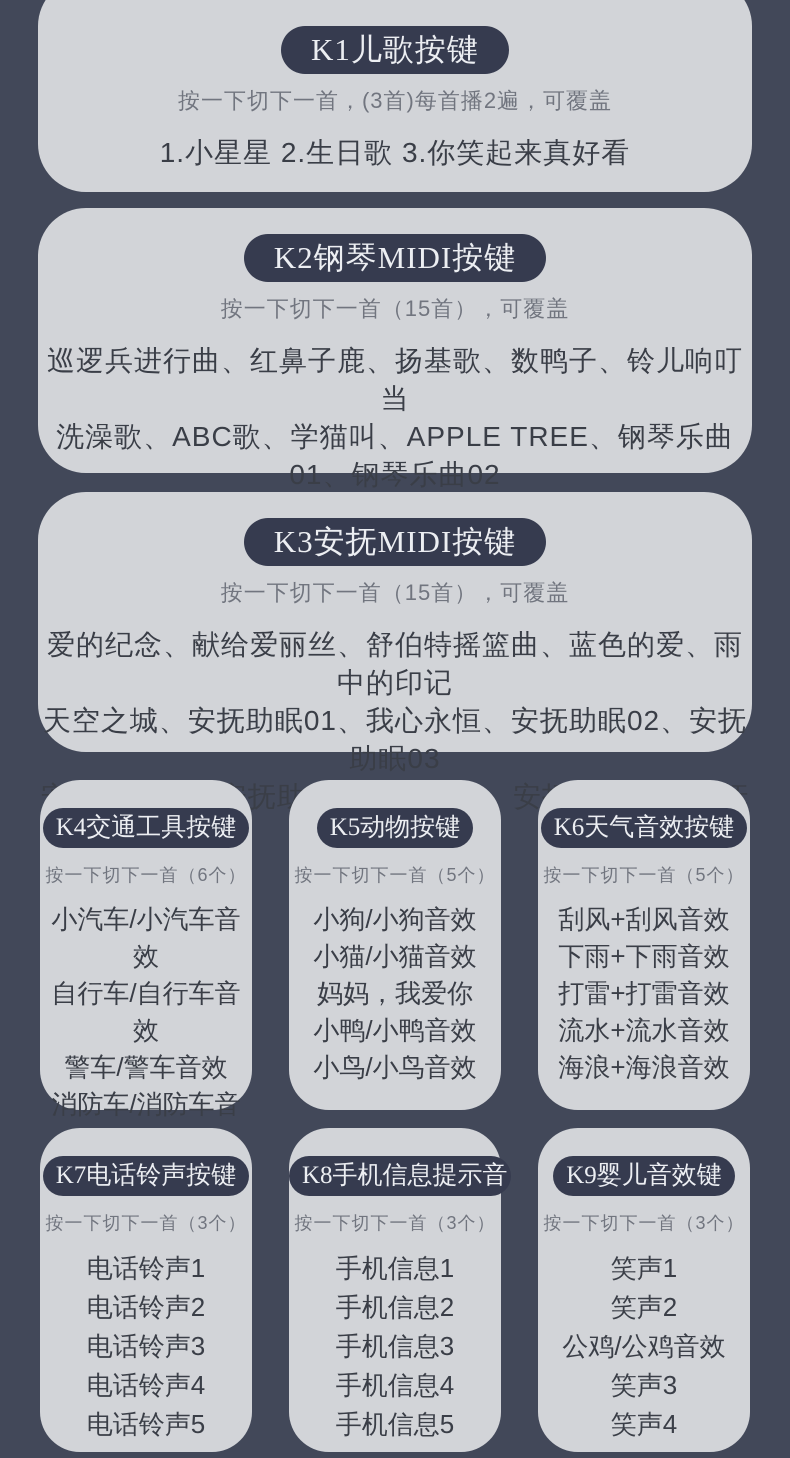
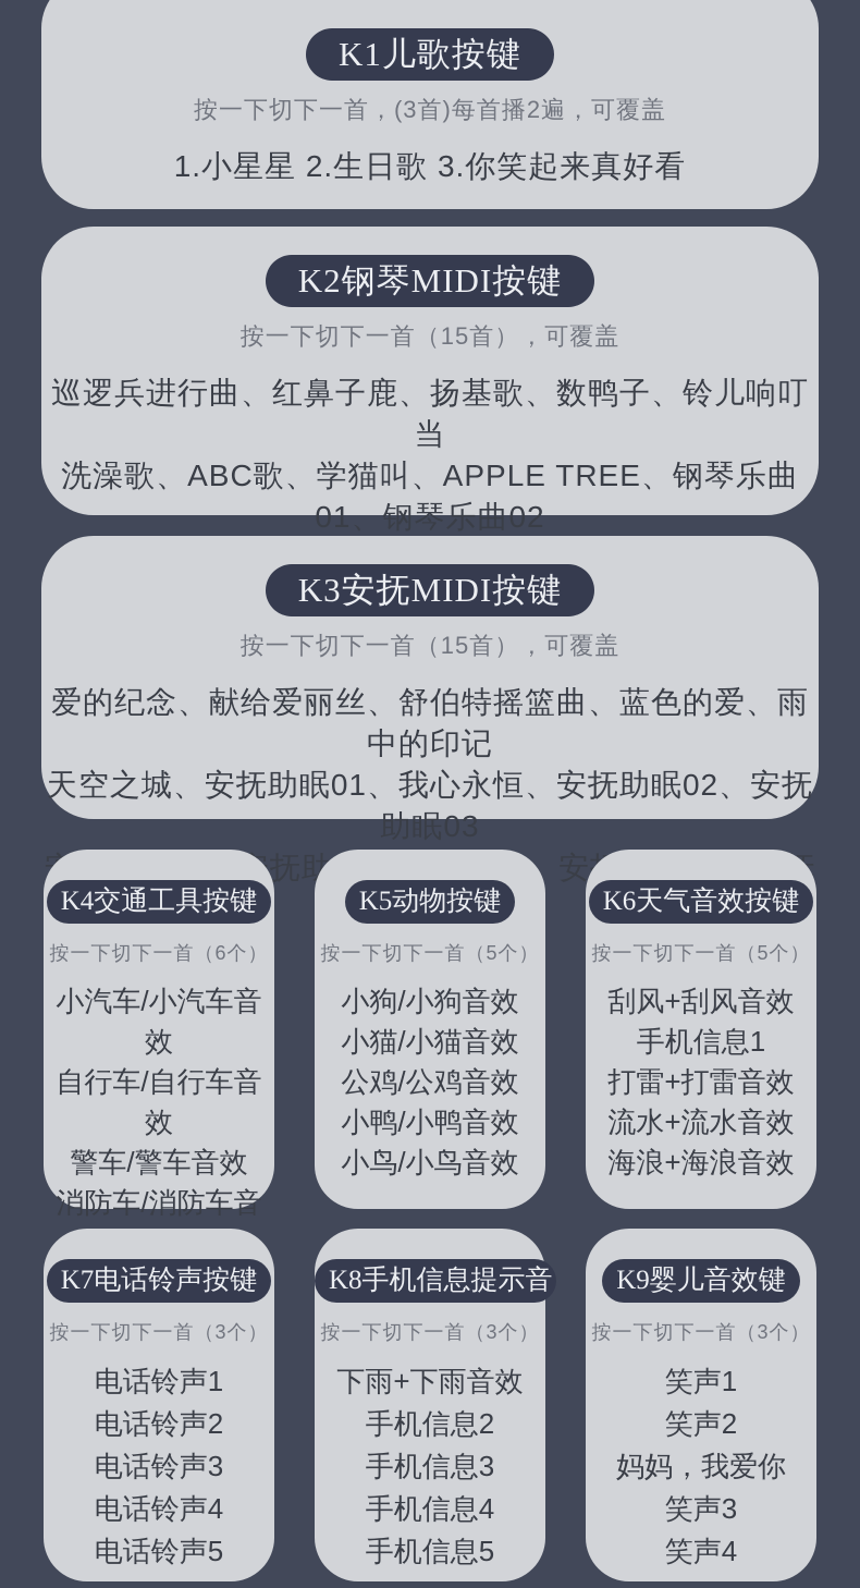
  K1儿歌按键
  按一下切下一首，(3首)每首播2遍，可覆盖
  1.小星星 2.生日歌 3.你笑起来真好看
  K2钢琴MIDI按键
  按一下切下一首（15首），可覆盖
  巡逻兵进行曲、红鼻子鹿、扬基歌、数鸭子、铃儿响叮当
  洗澡歌、ABC歌、学猫叫、APPLE TREE、钢琴乐曲01、钢琴乐曲02
  K3安抚MIDI按键
  按一下切下一首（15首），可覆盖
  爱的纪念、献给爱丽丝、舒伯特摇篮曲、蓝色的爱、雨中的印记
  天空之城、安抚助眠01、我心永恒、安抚助眠02、安抚助眠03
  K4交通工具按键
  按一下切下一首（6个）
  小汽车/小汽车音效
  自行车/自行车音效
  警车/警车音效
  消防车/消防车音
  K5动物按键
  按一下切下一首（5个）
  小狗/小狗音效
  小猫/小猫音效
- 妈妈，我爱你
+ 公鸡/公鸡音效
  小鸭/小鸭音效
  小鸟/小鸟音效
  K6天气音效按键
  按一下切下一首（5个）
  刮风+刮风音效
- 下雨+下雨音效
+ 手机信息1
  打雷+打雷音效
  流水+流水音效
  海浪+海浪音效
  K7电话铃声按键
  按一下切下一首（3个）
  电话铃声1
  电话铃声2
  电话铃声3
  电话铃声4
  电话铃声5
  K8手机信息提示音
  按一下切下一首（3个）
- 手机信息1
+ 下雨+下雨音效
  手机信息2
  手机信息3
  手机信息4
  手机信息5
  K9婴儿音效键
  按一下切下一首（3个）
  笑声1
  笑声2
- 公鸡/公鸡音效
+ 妈妈，我爱你
  笑声3
  笑声4
